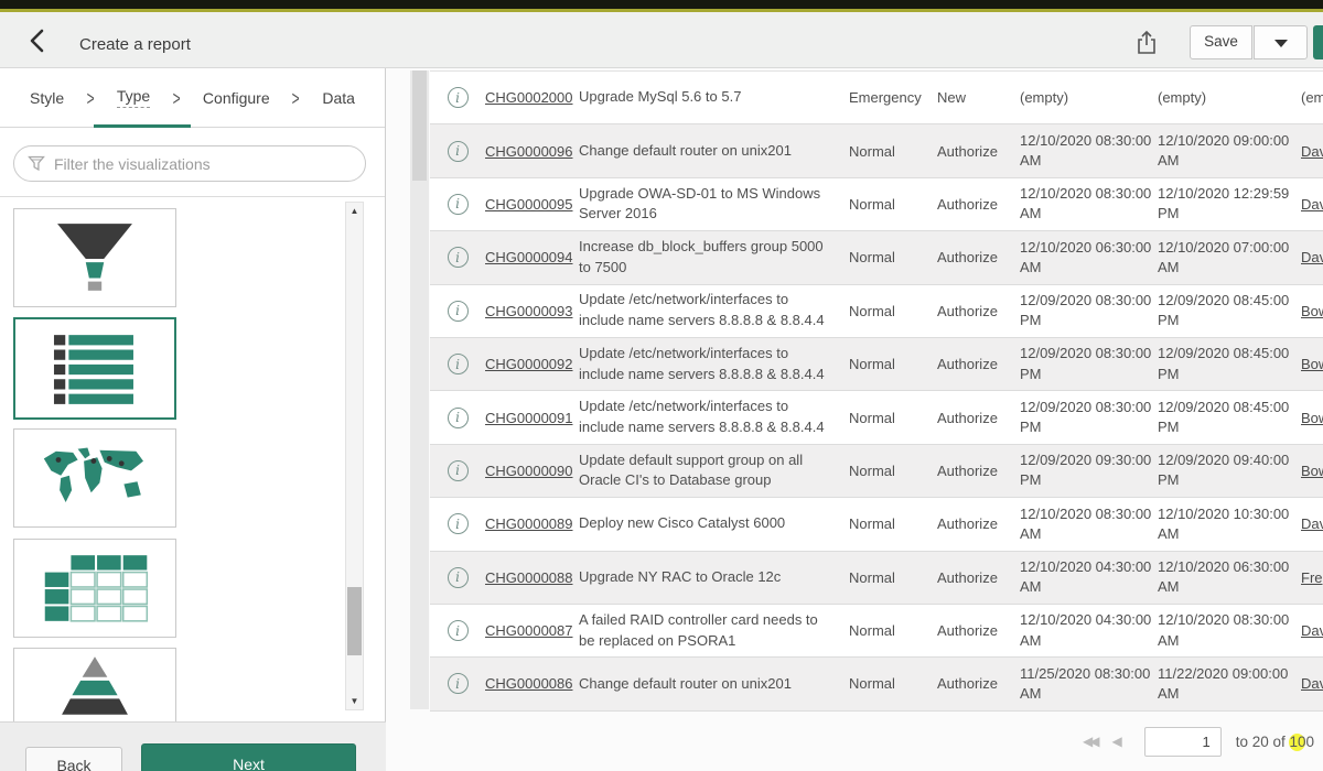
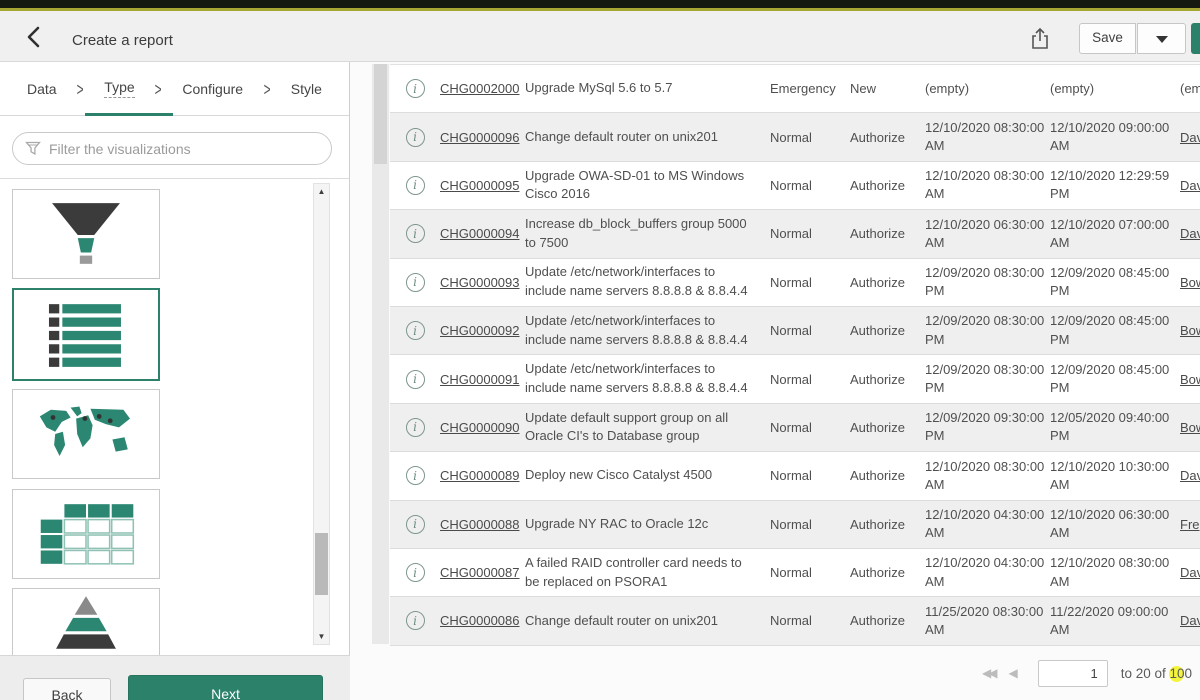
  Create a report
  Save
- Style
+ Data
  >
  Type
  >
  Configure
  >
- Data
+ Style
  Filter the visualizations
  ▲
  ▼
  Back
  Next
  i
  CHG0002000
  Upgrade MySql 5.6 to 5.7
  Emergency
  New
  (empty)
  (empty)
  (em
  i
  CHG0000096
  Change default router on unix201
  Normal
  Authorize
  12/10/2020 08:30:00 AM
  12/10/2020 09:00:00 AM
  i
  CHG0000095
- Upgrade OWA-SD-01 to MS Windows Server 2016
+ Upgrade OWA-SD-01 to MS Windows Cisco 2016
  Normal
  Authorize
  12/10/2020 08:30:00 AM
  12/10/2020 12:29:59 PM
  i
  CHG0000094
  Increase db_block_buffers group 5000 to 7500
  Normal
  Authorize
  12/10/2020 06:30:00 AM
  12/10/2020 07:00:00 AM
  i
  CHG0000093
  Update /etc/network/interfaces to include name servers 8.8.8.8 & 8.8.4.4
  Normal
  Authorize
  12/09/2020 08:30:00 PM
  12/09/2020 08:45:00 PM
  i
  CHG0000092
  Update /etc/network/interfaces to include name servers 8.8.8.8 & 8.8.4.4
  Normal
  Authorize
  12/09/2020 08:30:00 PM
  12/09/2020 08:45:00 PM
  i
  CHG0000091
  Update /etc/network/interfaces to include name servers 8.8.8.8 & 8.8.4.4
  Normal
  Authorize
  12/09/2020 08:30:00 PM
  12/09/2020 08:45:00 PM
  i
  CHG0000090
  Update default support group on all Oracle CI's to Database group
  Normal
  Authorize
  12/09/2020 09:30:00 PM
- 12/09/2020 09:40:00 PM
+ 12/05/2020 09:40:00 PM
  i
  CHG0000089
- Deploy new Cisco Catalyst 6000
+ Deploy new Cisco Catalyst 4500
  Normal
  Authorize
  12/10/2020 08:30:00 AM
  12/10/2020 10:30:00 AM
  i
  CHG0000088
  Upgrade NY RAC to Oracle 12c
  Normal
  Authorize
  12/10/2020 04:30:00 AM
  12/10/2020 06:30:00 AM
  Fre
  i
  CHG0000087
  A failed RAID controller card needs to be replaced on PSORA1
  Normal
  Authorize
  12/10/2020 04:30:00 AM
  12/10/2020 08:30:00 AM
  i
  CHG0000086
  Change default router on unix201
  Normal
  Authorize
  11/25/2020 08:30:00 AM
  11/22/2020 09:00:00 AM
  ◀◀
  ◀
  1
  to 20 of 100
